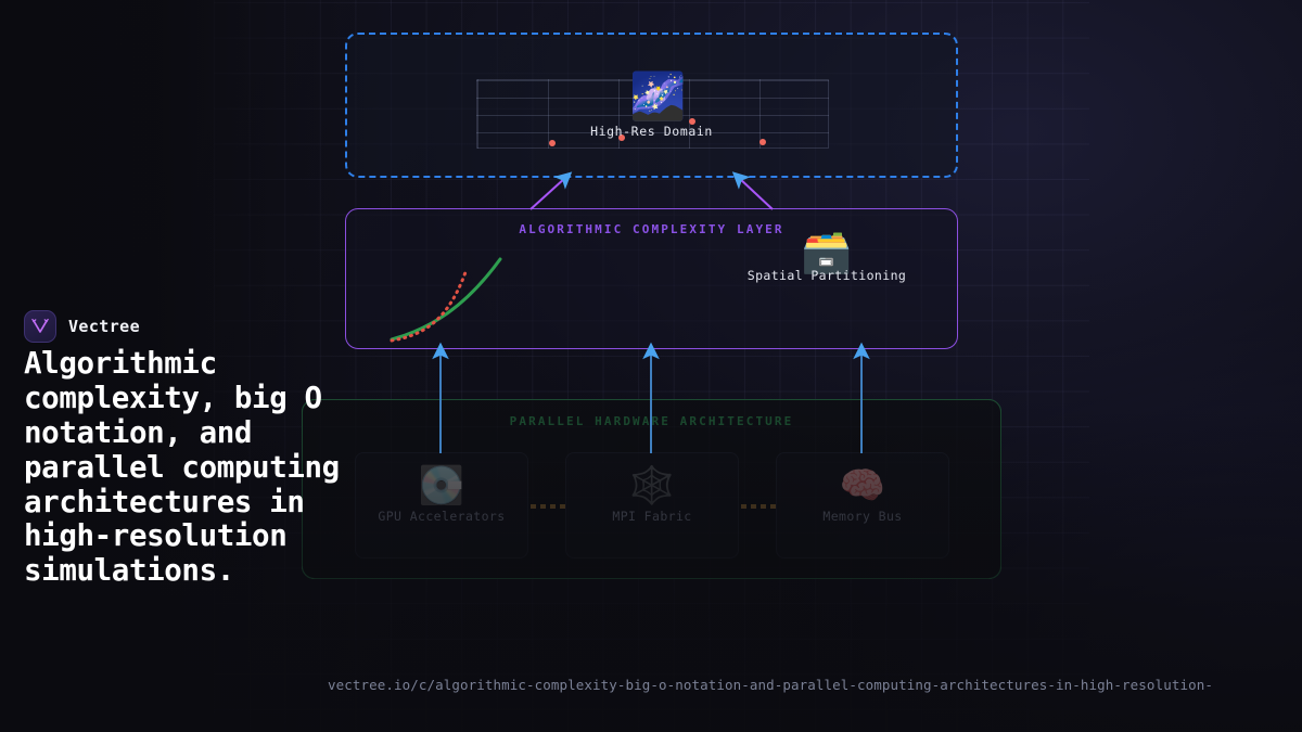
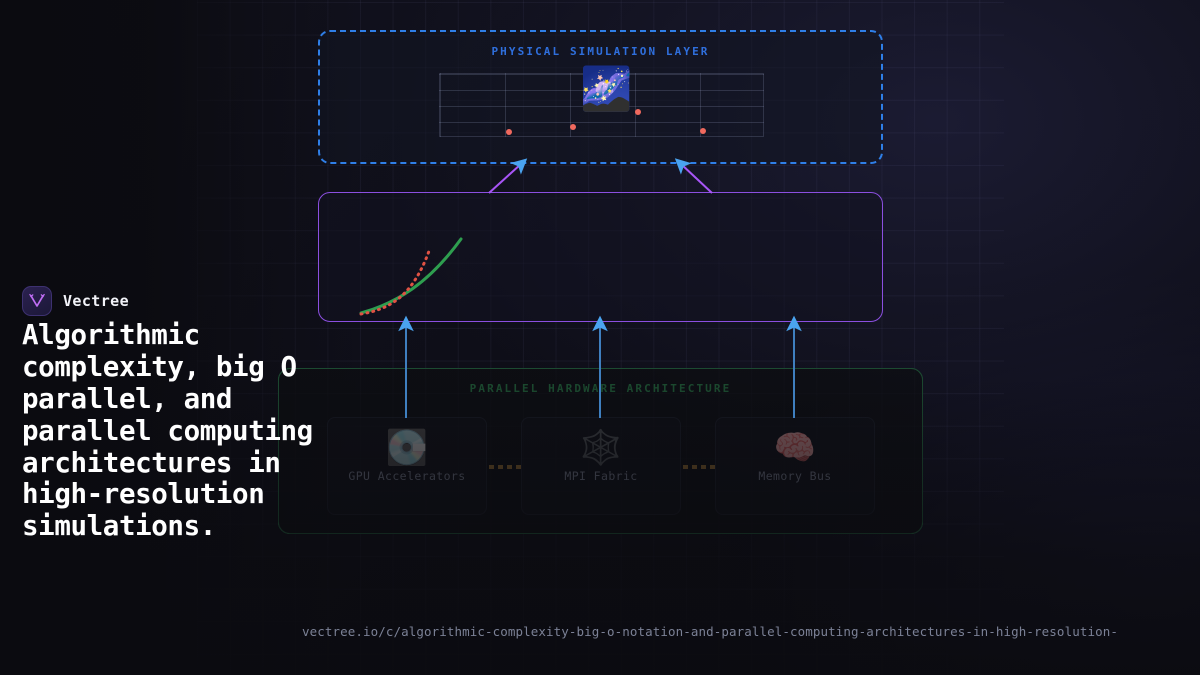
+ PHYSICAL SIMULATION LAYER
  🌌
- High-Res Domain
- ALGORITHMIC COMPLEXITY LAYER
- 🗃️
- Spatial Partitioning
  Vectree
- Algorithmic complexity, big O notation, and parallel computing architectures in high-resolution simulations.
+ Algorithmic complexity, big O parallel, and parallel computing architectures in high-resolution simulations.
  vectree.io/c/algorithmic-complexity-big-o-notation-and-parallel-computing-architectures-in-high-resolution-
